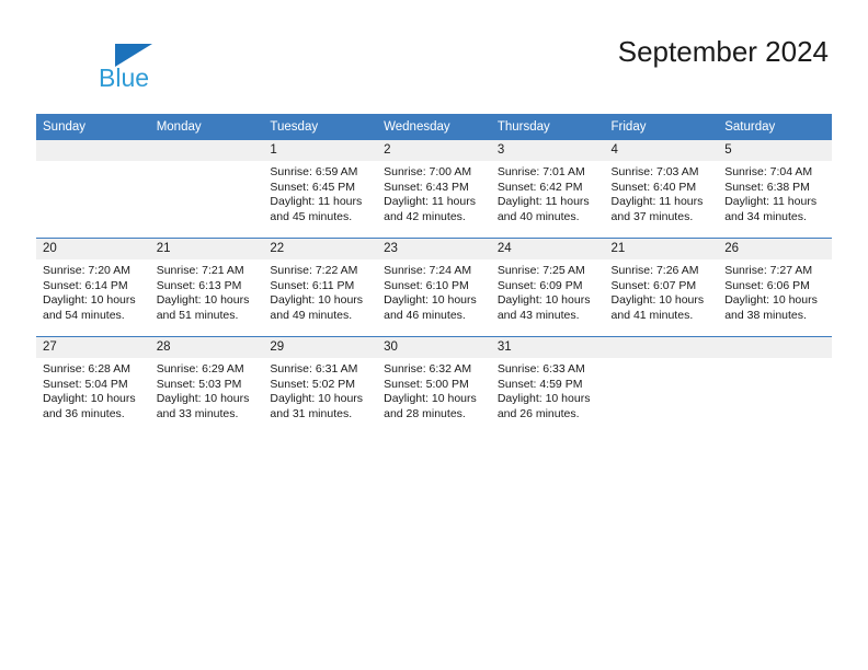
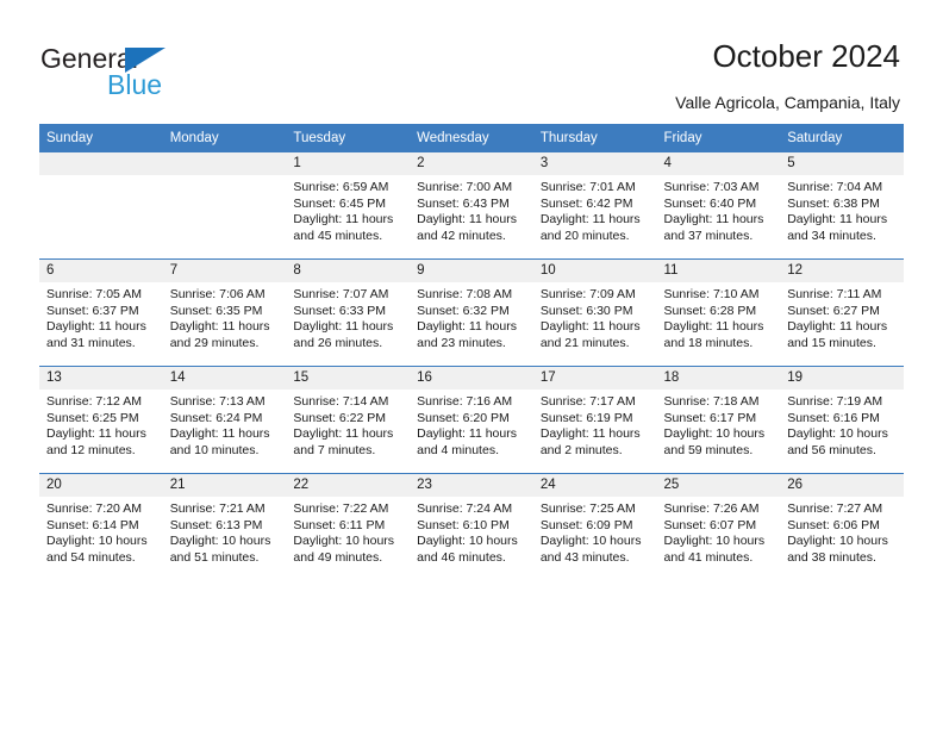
+ General
  Blue
- September 2024
+ October 2024
+ Valle Agricola, Campania, Italy
  Sunday	Monday	Tuesday	Wednesday	Thursday	Friday	Saturday
- 		1Sunrise: 6:59 AMSunset: 6:45 PMDaylight: 11 hoursand 45 minutes.	2Sunrise: 7:00 AMSunset: 6:43 PMDaylight: 11 hoursand 42 minutes.	3Sunrise: 7:01 AMSunset: 6:42 PMDaylight: 11 hoursand 40 minutes.	4Sunrise: 7:03 AMSunset: 6:40 PMDaylight: 11 hoursand 37 minutes.	5Sunrise: 7:04 AMSunset: 6:38 PMDaylight: 11 hoursand 34 minutes.
+ 		1Sunrise: 6:59 AMSunset: 6:45 PMDaylight: 11 hoursand 45 minutes.	2Sunrise: 7:00 AMSunset: 6:43 PMDaylight: 11 hoursand 42 minutes.	3Sunrise: 7:01 AMSunset: 6:42 PMDaylight: 11 hoursand 20 minutes.	4Sunrise: 7:03 AMSunset: 6:40 PMDaylight: 11 hoursand 37 minutes.	5Sunrise: 7:04 AMSunset: 6:38 PMDaylight: 11 hoursand 34 minutes.
+ 6Sunrise: 7:05 AMSunset: 6:37 PMDaylight: 11 hoursand 31 minutes.	7Sunrise: 7:06 AMSunset: 6:35 PMDaylight: 11 hoursand 29 minutes.	8Sunrise: 7:07 AMSunset: 6:33 PMDaylight: 11 hoursand 26 minutes.	9Sunrise: 7:08 AMSunset: 6:32 PMDaylight: 11 hoursand 23 minutes.	10Sunrise: 7:09 AMSunset: 6:30 PMDaylight: 11 hoursand 21 minutes.	11Sunrise: 7:10 AMSunset: 6:28 PMDaylight: 11 hoursand 18 minutes.	12Sunrise: 7:11 AMSunset: 6:27 PMDaylight: 11 hoursand 15 minutes.
+ 13Sunrise: 7:12 AMSunset: 6:25 PMDaylight: 11 hoursand 12 minutes.	14Sunrise: 7:13 AMSunset: 6:24 PMDaylight: 11 hoursand 10 minutes.	15Sunrise: 7:14 AMSunset: 6:22 PMDaylight: 11 hoursand 7 minutes.	16Sunrise: 7:16 AMSunset: 6:20 PMDaylight: 11 hoursand 4 minutes.	17Sunrise: 7:17 AMSunset: 6:19 PMDaylight: 11 hoursand 2 minutes.	18Sunrise: 7:18 AMSunset: 6:17 PMDaylight: 10 hoursand 59 minutes.	19Sunrise: 7:19 AMSunset: 6:16 PMDaylight: 10 hoursand 56 minutes.
- 20Sunrise: 7:20 AMSunset: 6:14 PMDaylight: 10 hoursand 54 minutes.	21Sunrise: 7:21 AMSunset: 6:13 PMDaylight: 10 hoursand 51 minutes.	22Sunrise: 7:22 AMSunset: 6:11 PMDaylight: 10 hoursand 49 minutes.	23Sunrise: 7:24 AMSunset: 6:10 PMDaylight: 10 hoursand 46 minutes.	24Sunrise: 7:25 AMSunset: 6:09 PMDaylight: 10 hoursand 43 minutes.	21Sunrise: 7:26 AMSunset: 6:07 PMDaylight: 10 hoursand 41 minutes.	26Sunrise: 7:27 AMSunset: 6:06 PMDaylight: 10 hoursand 38 minutes.
+ 20Sunrise: 7:20 AMSunset: 6:14 PMDaylight: 10 hoursand 54 minutes.	21Sunrise: 7:21 AMSunset: 6:13 PMDaylight: 10 hoursand 51 minutes.	22Sunrise: 7:22 AMSunset: 6:11 PMDaylight: 10 hoursand 49 minutes.	23Sunrise: 7:24 AMSunset: 6:10 PMDaylight: 10 hoursand 46 minutes.	24Sunrise: 7:25 AMSunset: 6:09 PMDaylight: 10 hoursand 43 minutes.	25Sunrise: 7:26 AMSunset: 6:07 PMDaylight: 10 hoursand 41 minutes.	26Sunrise: 7:27 AMSunset: 6:06 PMDaylight: 10 hoursand 38 minutes.
- 27Sunrise: 6:28 AMSunset: 5:04 PMDaylight: 10 hoursand 36 minutes.	28Sunrise: 6:29 AMSunset: 5:03 PMDaylight: 10 hoursand 33 minutes.	29Sunrise: 6:31 AMSunset: 5:02 PMDaylight: 10 hoursand 31 minutes.	30Sunrise: 6:32 AMSunset: 5:00 PMDaylight: 10 hoursand 28 minutes.	31Sunrise: 6:33 AMSunset: 4:59 PMDaylight: 10 hoursand 26 minutes.
